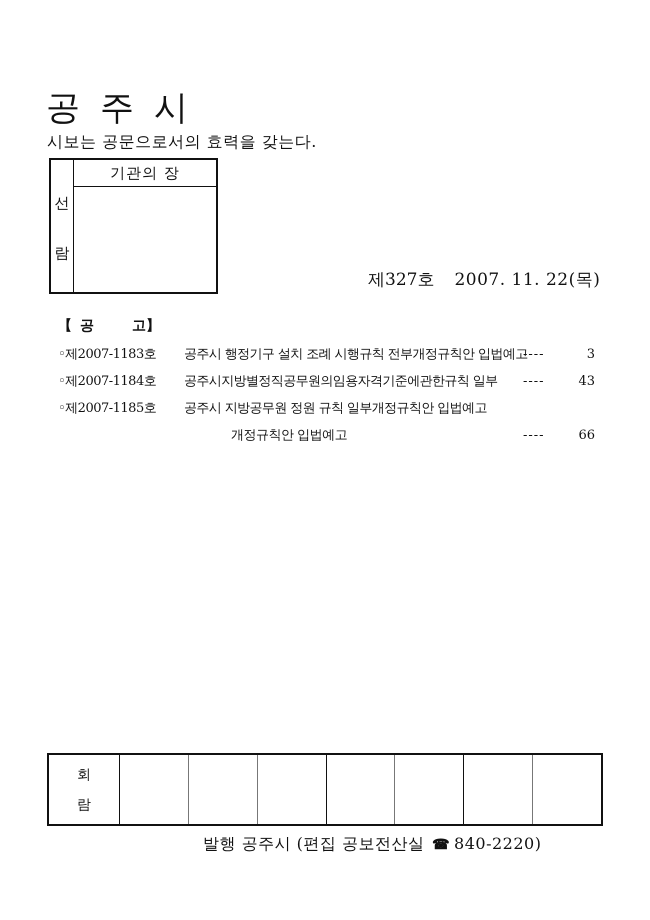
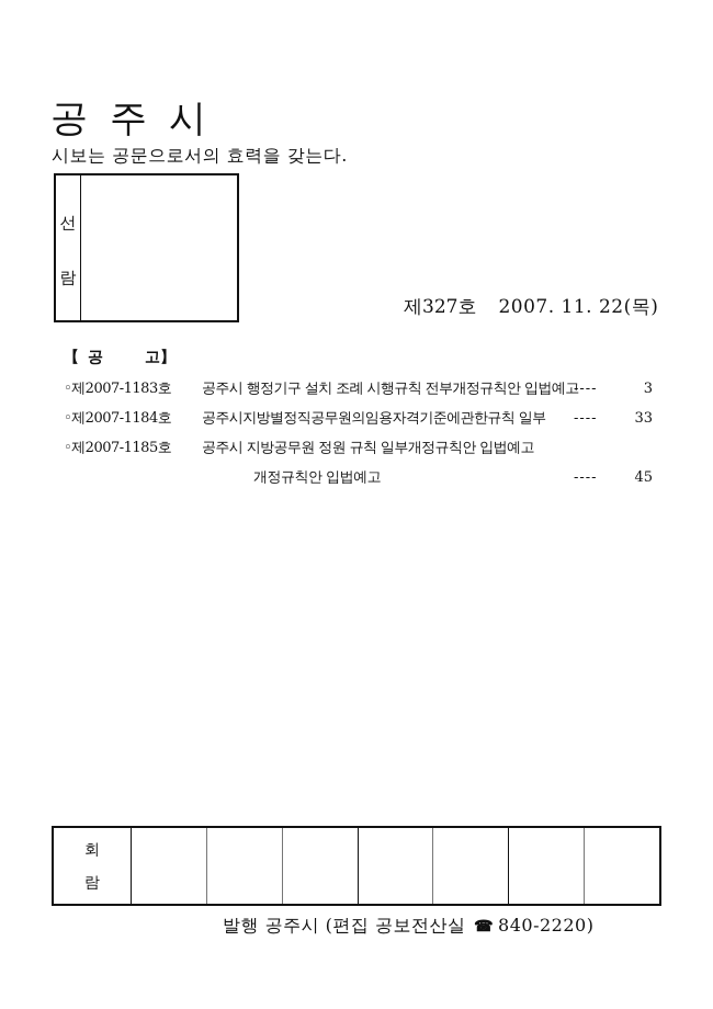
  공주시
  시보는 공문으로서의 효력을 갖는다.
  선
  람
- 기관의 장
  제327호 2007. 11. 22(목)
  【 공고】
  ◦제2007-1183호
  공주시 행정기구 설치 조례 시행규칙 전부개정규칙안 입법예고
  ----
  3
  ◦제2007-1184호
  공주시지방별정직공무원의임용자격기준에관한규칙 일부
  ----
- 43
+ 33
  ◦제2007-1185호
  공주시 지방공무원 정원 규칙 일부개정규칙안 입법예고
  개정규칙안 입법예고
  ----
- 66
+ 45
  회
  람
  발행 공주시 (편집 공보전산실 ☎ 840-2220)
